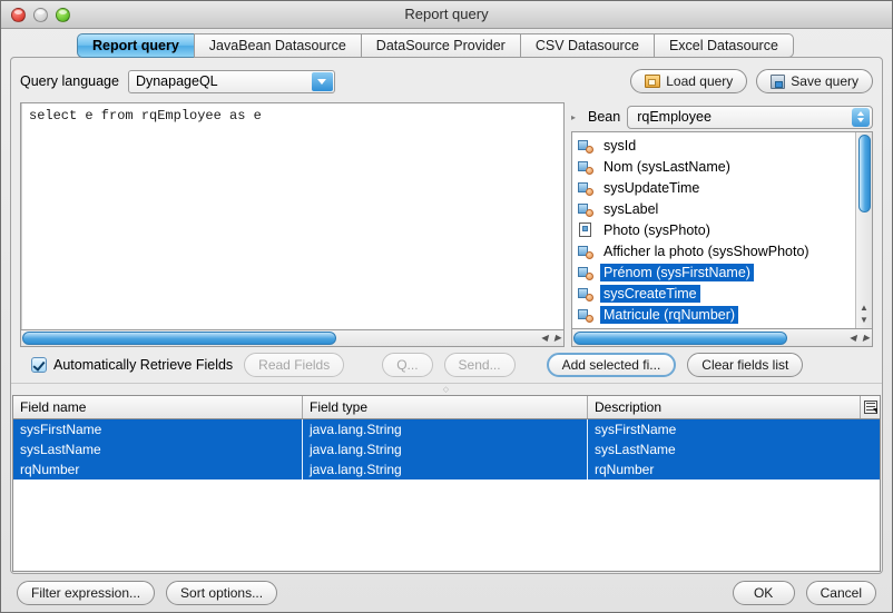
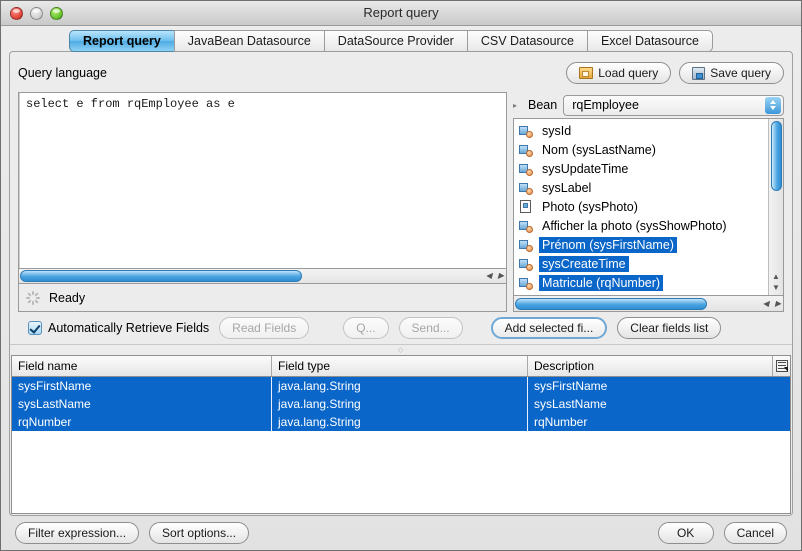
  Report query
  Report query
  JavaBean Datasource
  DataSource Provider
  CSV Datasource
  Excel Datasource
  Query language
- DynapageQL
  Load query
  Save query
  select e from rqEmployee as e
  ◀
  ▶
+ Ready
  ▸
  Bean
  rqEmployee
  sysId
  Nom (sysLastName)
  sysUpdateTime
  sysLabel
  Photo (sysPhoto)
  Afficher la photo (sysShowPhoto)
  Prénom (sysFirstName)
  sysCreateTime
  Matricule (rqNumber)
  ▲
  ▼
  ◀
  ▶
  Automatically Retrieve Fields
  Read Fields
  Q...
  Send...
  Add selected fi...
  Clear fields list
  Field name
  Field type
  Description
  sysFirstName
  java.lang.String
  sysFirstName
  sysLastName
  java.lang.String
  sysLastName
  rqNumber
  java.lang.String
  rqNumber
  Filter expression...
  Sort options...
  OK
  Cancel
